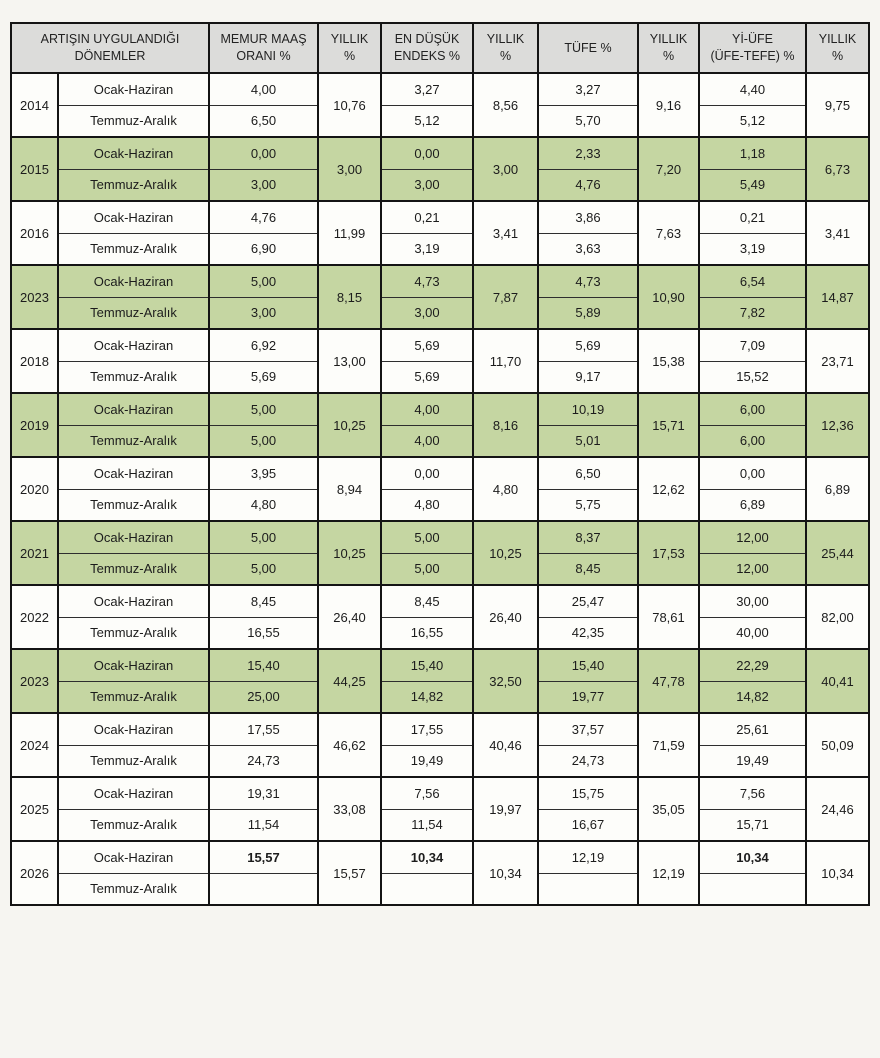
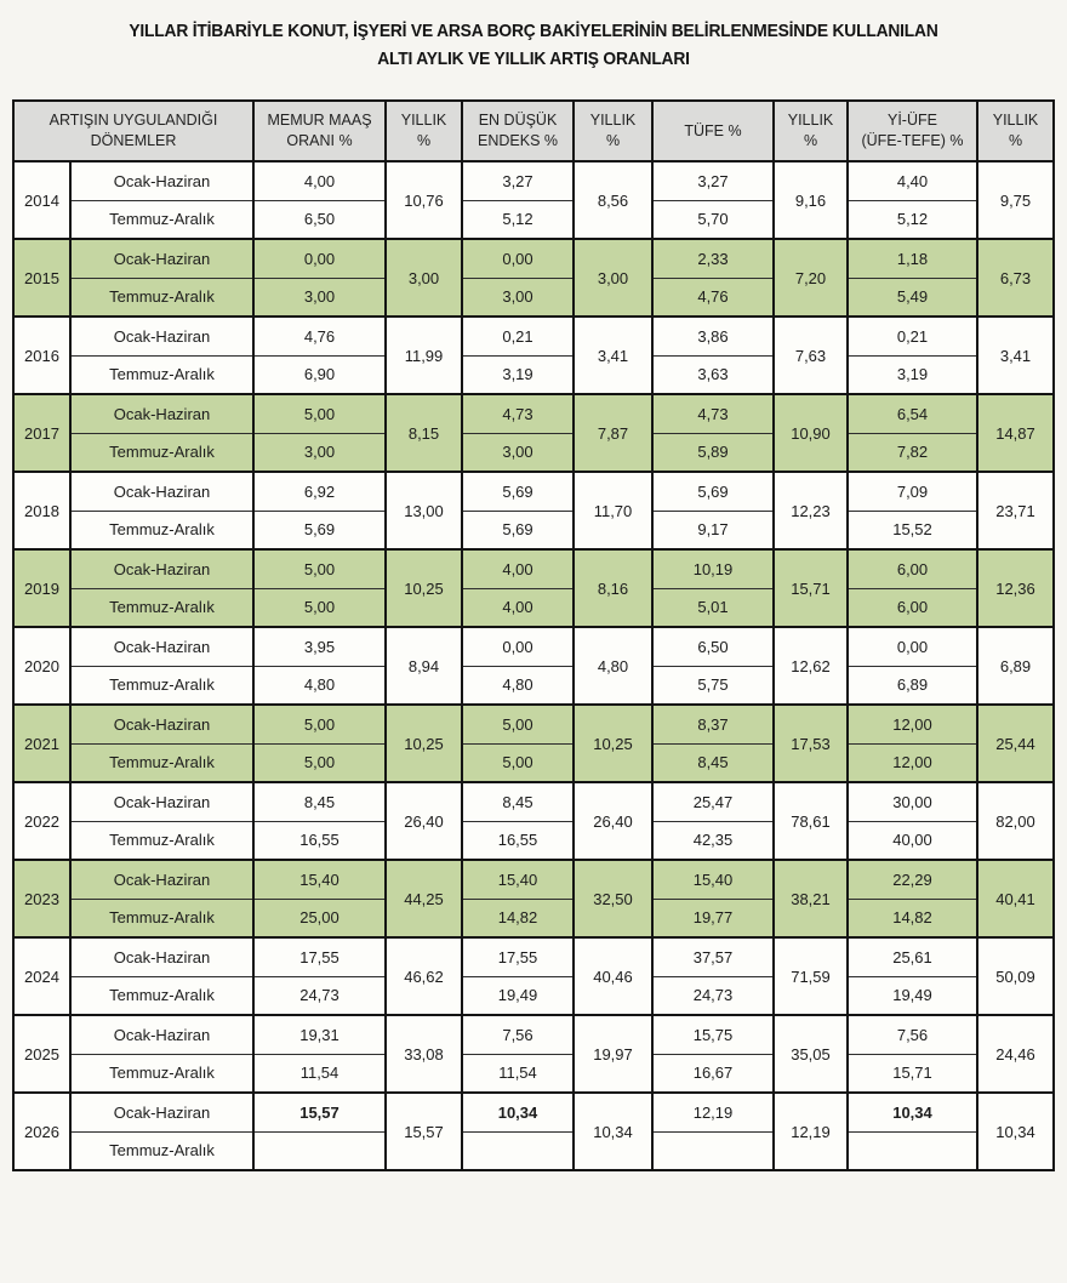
+ YILLAR İTİBARİYLE KONUT, İŞYERİ VE ARSA BORÇ BAKİYELERİNİN BELİRLENMESİNDE KULLANILAN
+ ALTI AYLIK VE YILLIK ARTIŞ ORANLARI
  ARTIŞIN UYGULANDIĞI DÖNEMLER	MEMUR MAAŞ ORANI %	YILLIK %	EN DÜŞÜK ENDEKS %	YILLIK %	TÜFE %	YILLIK %	Yİ-ÜFE (ÜFE-TEFE) %	YILLIK %
  2014	Ocak-Haziran	4,00	10,76	3,27	8,56	3,27	9,16	4,40	9,75
  Temmuz-Aralık	6,50	5,12	5,70	5,12
  2015	Ocak-Haziran	0,00	3,00	0,00	3,00	2,33	7,20	1,18	6,73
  Temmuz-Aralık	3,00	3,00	4,76	5,49
  2016	Ocak-Haziran	4,76	11,99	0,21	3,41	3,86	7,63	0,21	3,41
  Temmuz-Aralık	6,90	3,19	3,63	3,19
- 2023	Ocak-Haziran	5,00	8,15	4,73	7,87	4,73	10,90	6,54	14,87
+ 2017	Ocak-Haziran	5,00	8,15	4,73	7,87	4,73	10,90	6,54	14,87
  Temmuz-Aralık	3,00	3,00	5,89	7,82
- 2018	Ocak-Haziran	6,92	13,00	5,69	11,70	5,69	15,38	7,09	23,71
+ 2018	Ocak-Haziran	6,92	13,00	5,69	11,70	5,69	12,23	7,09	23,71
  Temmuz-Aralık	5,69	5,69	9,17	15,52
  2019	Ocak-Haziran	5,00	10,25	4,00	8,16	10,19	15,71	6,00	12,36
  Temmuz-Aralık	5,00	4,00	5,01	6,00
  2020	Ocak-Haziran	3,95	8,94	0,00	4,80	6,50	12,62	0,00	6,89
  Temmuz-Aralık	4,80	4,80	5,75	6,89
  2021	Ocak-Haziran	5,00	10,25	5,00	10,25	8,37	17,53	12,00	25,44
  Temmuz-Aralık	5,00	5,00	8,45	12,00
  2022	Ocak-Haziran	8,45	26,40	8,45	26,40	25,47	78,61	30,00	82,00
  Temmuz-Aralık	16,55	16,55	42,35	40,00
- 2023	Ocak-Haziran	15,40	44,25	15,40	32,50	15,40	47,78	22,29	40,41
+ 2023	Ocak-Haziran	15,40	44,25	15,40	32,50	15,40	38,21	22,29	40,41
  Temmuz-Aralık	25,00	14,82	19,77	14,82
  2024	Ocak-Haziran	17,55	46,62	17,55	40,46	37,57	71,59	25,61	50,09
  Temmuz-Aralık	24,73	19,49	24,73	19,49
  2025	Ocak-Haziran	19,31	33,08	7,56	19,97	15,75	35,05	7,56	24,46
  Temmuz-Aralık	11,54	11,54	16,67	15,71
  2026	Ocak-Haziran	15,57	15,57	10,34	10,34	12,19	12,19	10,34	10,34
  Temmuz-Aralık
